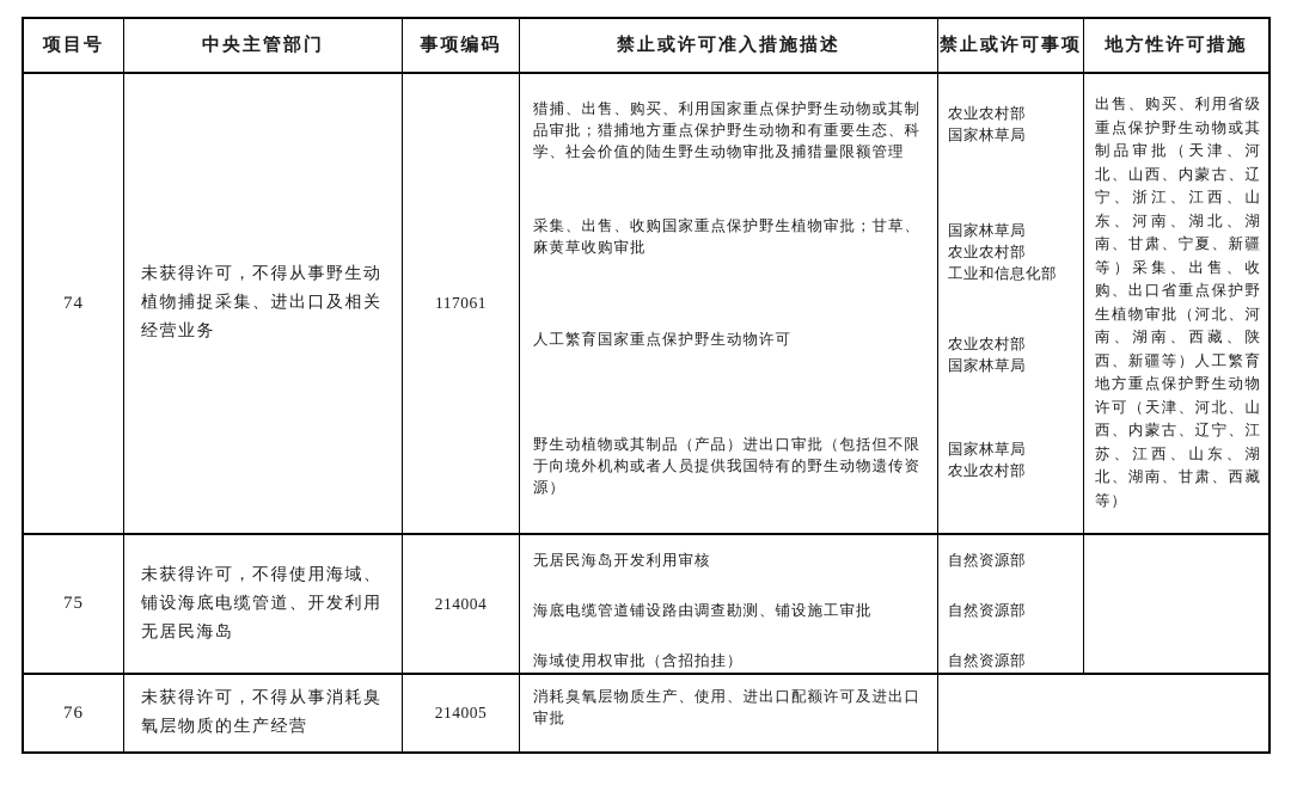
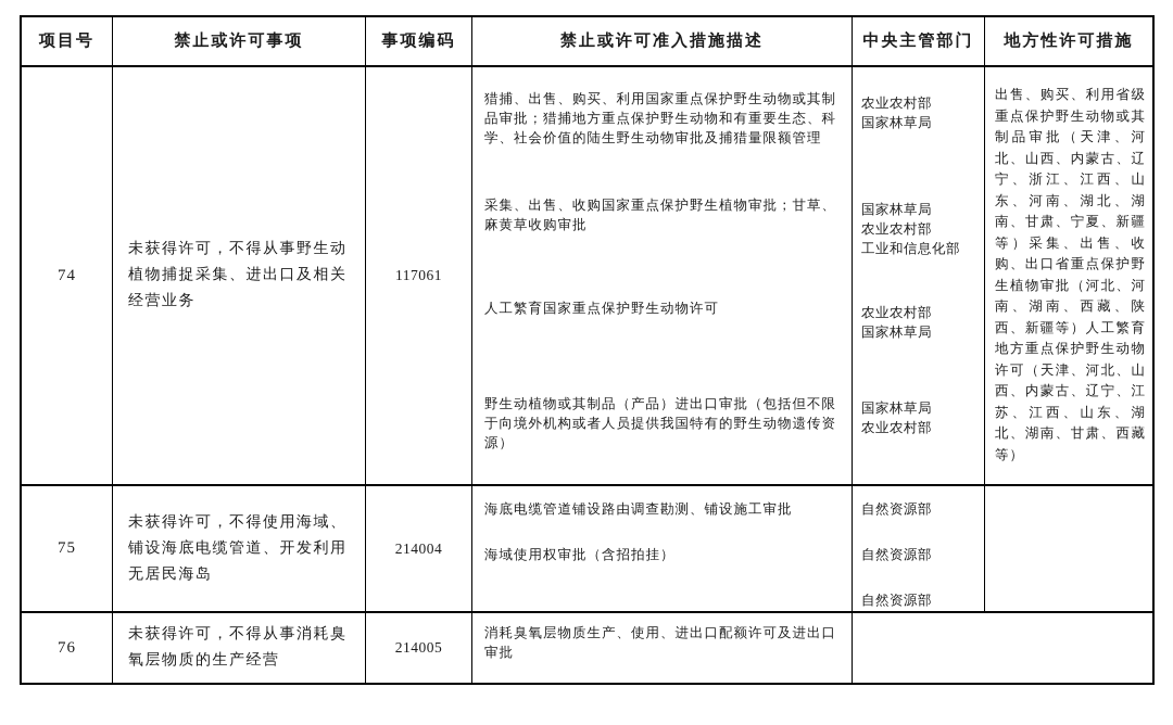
  项目号
- 中央主管部门
+ 禁止或许可事项
  事项编码
  禁止或许可准入措施描述
- 禁止或许可事项
+ 中央主管部门
  地方性许可措施
  74
  未获得许可，不得从事野生动植物捕捉采集、进出口及相关经营业务
  117061
  猎捕、出售、购买、利用国家重点保护野生动物或其制品审批；猎捕地方重点保护野生动物和有重要生态、科学、社会价值的陆生野生动物审批及捕猎量限额管理
  采集、出售、收购国家重点保护野生植物审批；甘草、麻黄草收购审批
  人工繁育国家重点保护野生动物许可
  野生动植物或其制品（产品）进出口审批（包括但不限于向境外机构或者人员提供我国特有的野生动物遗传资源）
  农业农村部
  国家林草局
  国家林草局
  农业农村部
  工业和信息化部
  农业农村部
  国家林草局
  国家林草局
  农业农村部
  出售、购买、利用省级重点保护野生动物或其制品审批（天津、河北、山西、内蒙古、辽宁、浙江、江西、山东、河南、湖北、湖南、甘肃、宁夏、新疆等）采集、出售、收购、出口省重点保护野生植物审批（河北、河南、湖南、西藏、陕西、新疆等）人工繁育地方重点保护野生动物许可（天津、河北、山西、内蒙古、辽宁、江苏、江西、山东、湖北、湖南、甘肃、西藏等）
  75
  未获得许可，不得使用海域、铺设海底电缆管道、开发利用无居民海岛
  214004
- 无居民海岛开发利用审核
  海底电缆管道铺设路由调查勘测、铺设施工审批
  海域使用权审批（含招拍挂）
  自然资源部
  自然资源部
  自然资源部
  76
  未获得许可，不得从事消耗臭氧层物质的生产经营
  214005
  消耗臭氧层物质生产、使用、进出口配额许可及进出口审批
